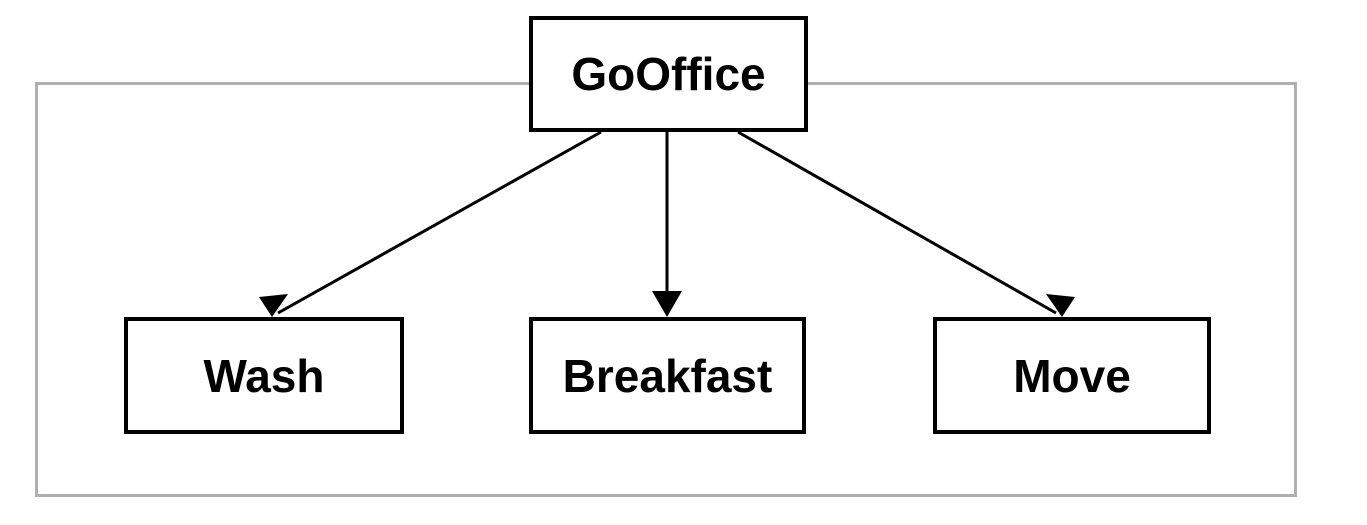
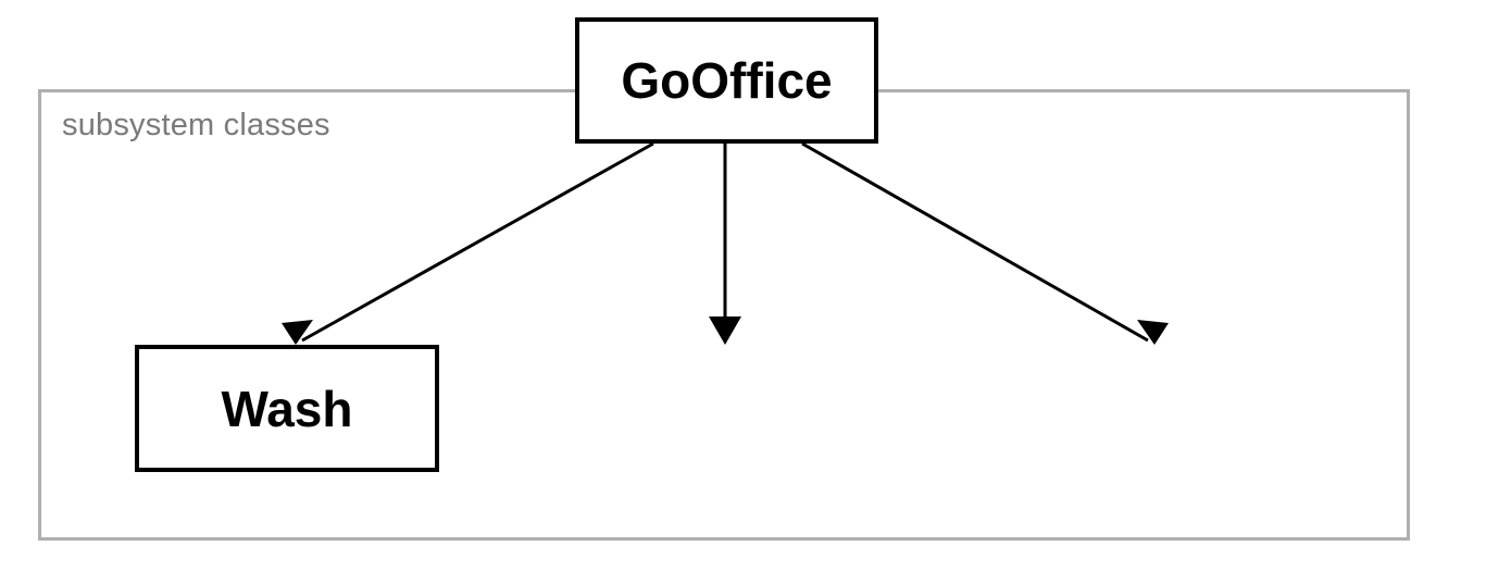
+ subsystem classes
  GoOffice
  Wash
- Breakfast
- Move
